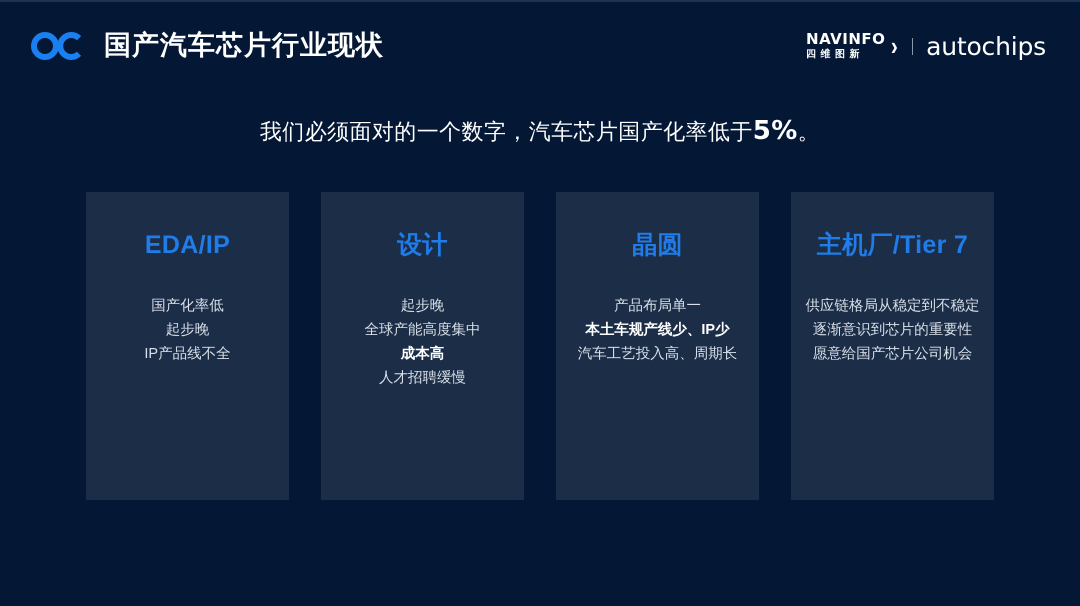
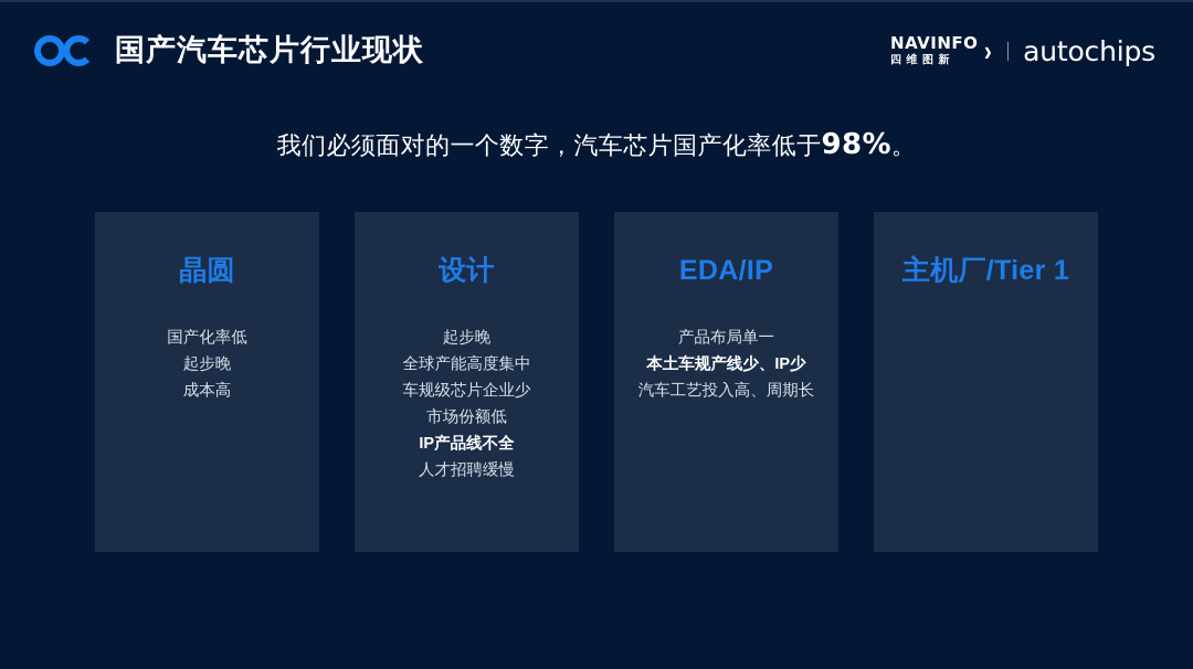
  国产汽车芯片行业现状
  NAVINFO
  四维图新
  ›
  autochips
- 我们必须面对的一个数字，汽车芯片国产化率低于5%。
+ 我们必须面对的一个数字，汽车芯片国产化率低于98%。
- EDA/IP
+ 晶圆
  国产化率低
  起步晚
- IP产品线不全
+ 成本高
  设计
  起步晚
  全球产能高度集中
+ 车规级芯片企业少
+ 市场份额低
- 成本高
+ IP产品线不全
  人才招聘缓慢
- 晶圆
+ EDA/IP
  产品布局单一
  本土车规产线少、IP少
  汽车工艺投入高、周期长
- 主机厂/Tier 7
+ 主机厂/Tier 1
- 供应链格局从稳定到不稳定
- 逐渐意识到芯片的重要性
- 愿意给国产芯片公司机会
